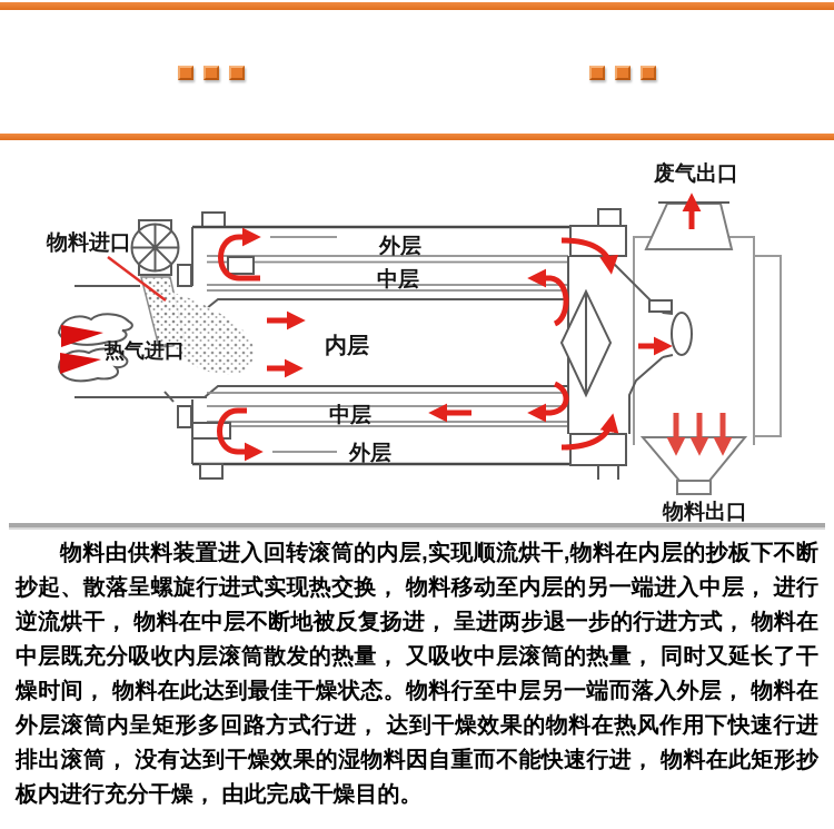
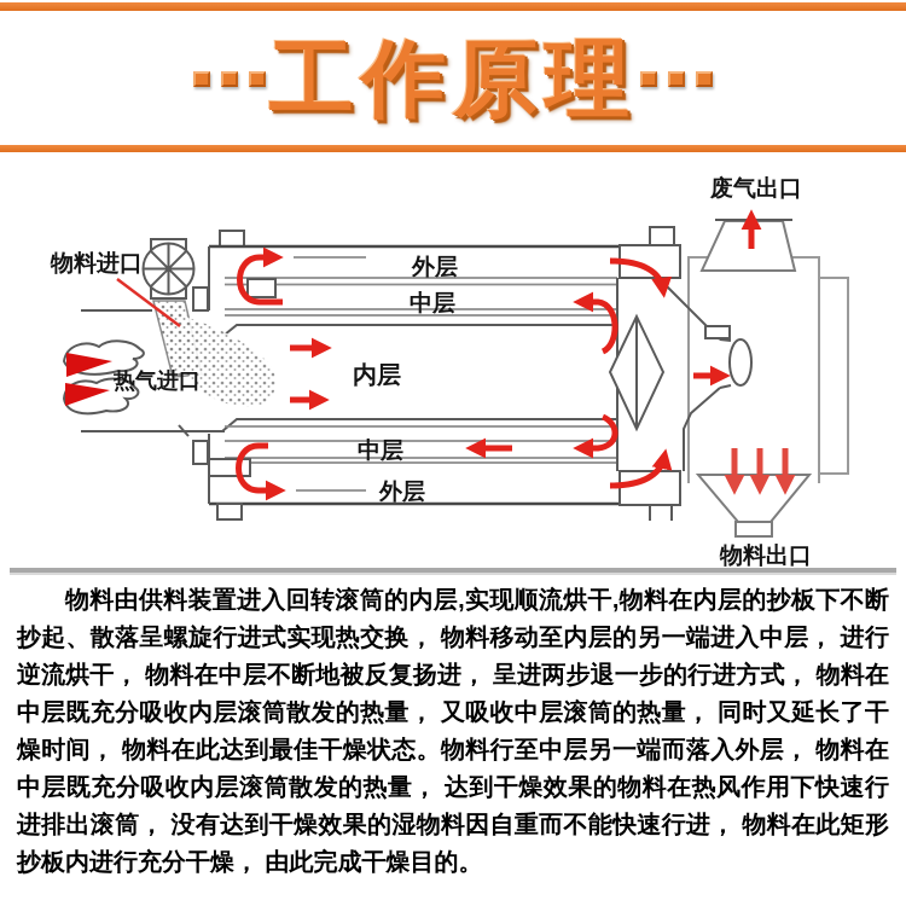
+ 工作原理
  物料进口
  热气进口
  废气出口
  物料出口
  外层
  中层
  内层
  中层
  外层
- 物料由供料装置进入回转滚筒的内层,实现顺流烘干,物料在内层的抄板下不断抄起、散落呈螺旋行进式实现热交换， 物料移动至内层的另一端进入中层， 进行逆流烘干， 物料在中层不断地被反复扬进， 呈进两步退一步的行进方式， 物料在中层既充分吸收内层滚筒散发的热量， 又吸收中层滚筒的热量， 同时又延长了干燥时间， 物料在此达到最佳干燥状态。物料行至中层另一端而落入外层， 物料在外层滚筒内呈矩形多回路方式行进， 达到干燥效果的物料在热风作用下快速行进排出滚筒， 没有达到干燥效果的湿物料因自重而不能快速行进， 物料在此矩形抄板内进行充分干燥， 由此完成干燥目的。
+ 物料由供料装置进入回转滚筒的内层,实现顺流烘干,物料在内层的抄板下不断抄起、散落呈螺旋行进式实现热交换， 物料移动至内层的另一端进入中层， 进行逆流烘干， 物料在中层不断地被反复扬进， 呈进两步退一步的行进方式， 物料在中层既充分吸收内层滚筒散发的热量， 又吸收中层滚筒的热量， 同时又延长了干燥时间， 物料在此达到最佳干燥状态。物料行至中层另一端而落入外层， 物料在中层既充分吸收内层滚筒散发的热量， 达到干燥效果的物料在热风作用下快速行进排出滚筒， 没有达到干燥效果的湿物料因自重而不能快速行进， 物料在此矩形抄板内进行充分干燥， 由此完成干燥目的。
